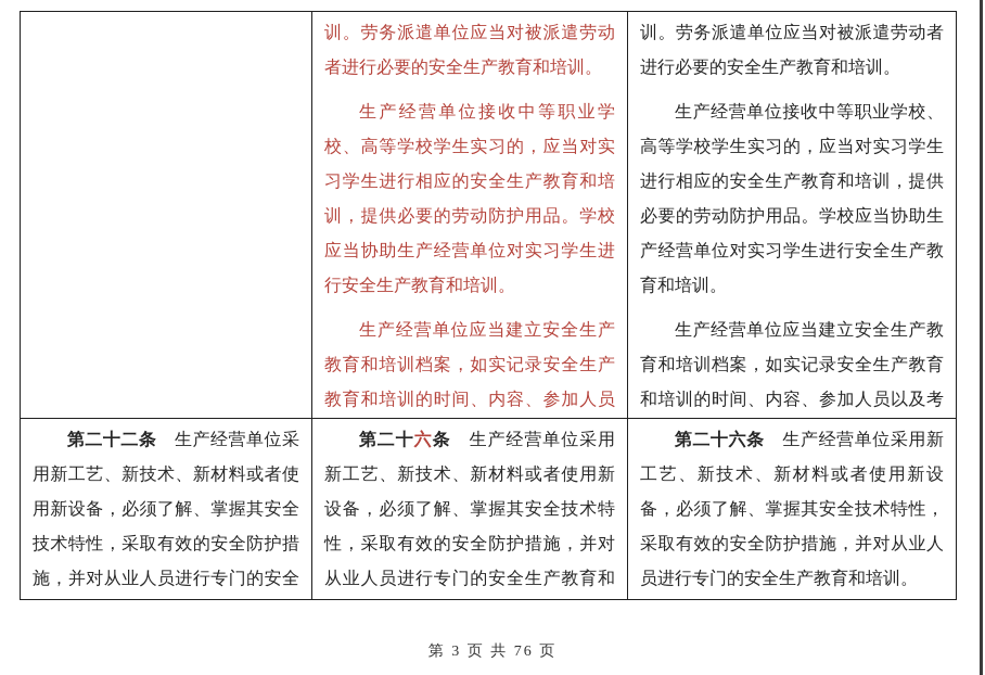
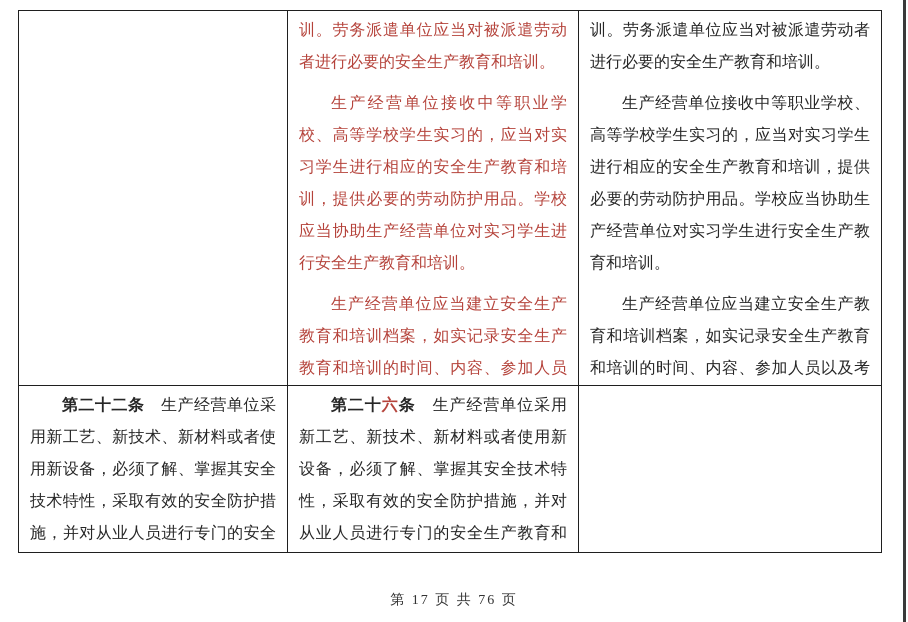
  训。劳务派遣单位应当对被派遣劳动者进行必要的安全生产教育和培训。
  生产经营单位接收中等职业学校、高等学校学生实习的，应当对实习学生进行相应的安全生产教育和培训，提供必要的劳动防护用品。学校应当协助生产经营单位对实习学生进行安全生产教育和培训。
  生产经营单位应当建立安全生产教育和培训档案，如实记录安全生产教育和培训的时间、内容、参加人员
  训。劳务派遣单位应当对被派遣劳动者进行必要的安全生产教育和培训。
  生产经营单位接收中等职业学校、高等学校学生实习的，应当对实习学生进行相应的安全生产教育和培训，提供必要的劳动防护用品。学校应当协助生产经营单位对实习学生进行安全生产教育和培训。
  生产经营单位应当建立安全生产教育和培训档案，如实记录安全生产教育和培训的时间、内容、参加人员以及考
  第二十二条 生产经营单位采用新工艺、新技术、新材料或者使用新设备，必须了解、掌握其安全技术特性，采取有效的安全防护措施，并对从业人员进行专门的安全
  第二十六条 生产经营单位采用新工艺、新技术、新材料或者使用新设备，必须了解、掌握其安全技术特性，采取有效的安全防护措施，并对从业人员进行专门的安全生产教育和
- 第二十六条 生产经营单位采用新工艺、新技术、新材料或者使用新设备，必须了解、掌握其安全技术特性，采取有效的安全防护措施，并对从业人员进行专门的安全生产教育和培训。
- 第 3 页 共 76 页
+ 第 17 页 共 76 页
